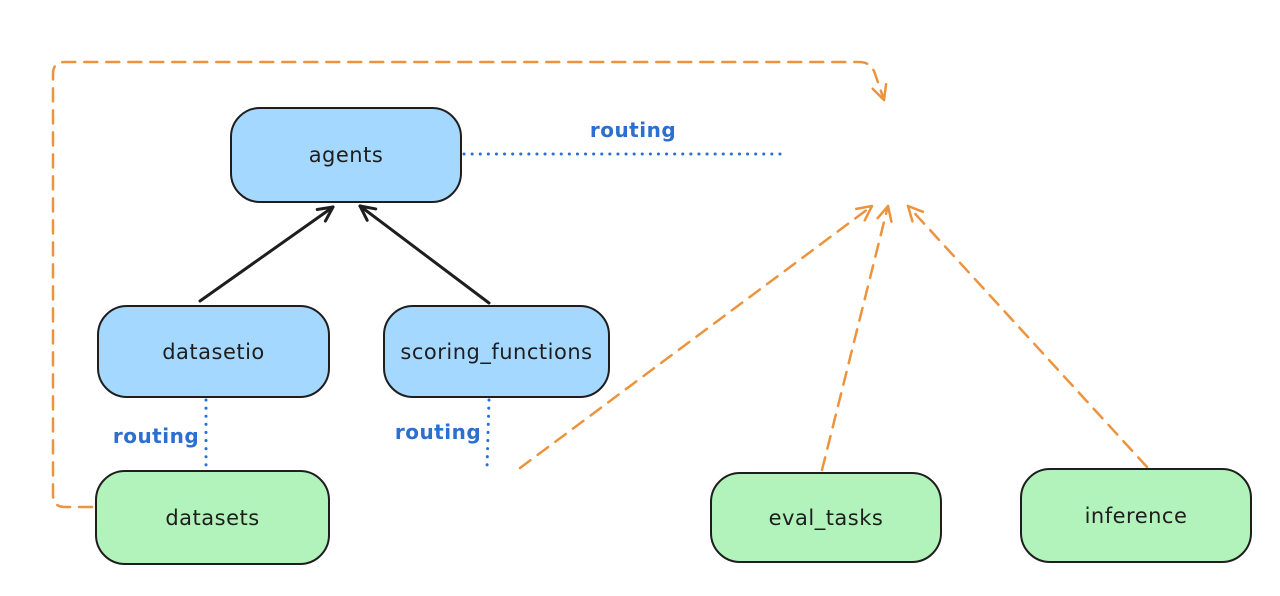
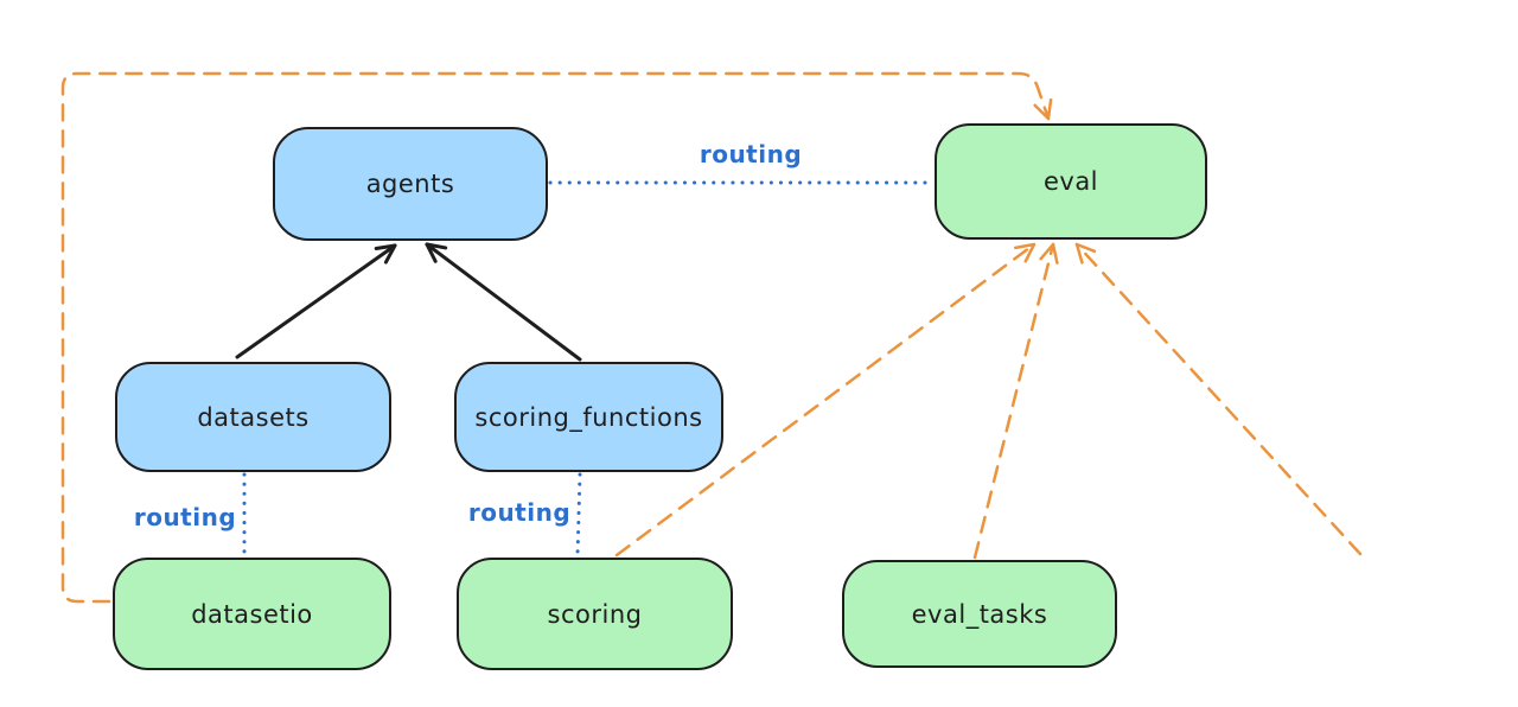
  agents
+ eval
- datasetio
+ datasets
  scoring_functions
- datasets
+ datasetio
+ scoring
  eval_tasks
- inference
  routing
  routing
  routing
